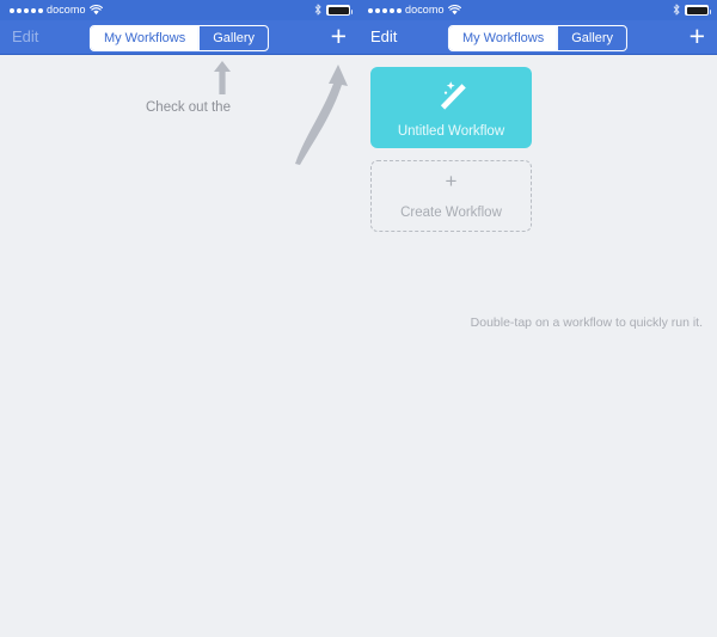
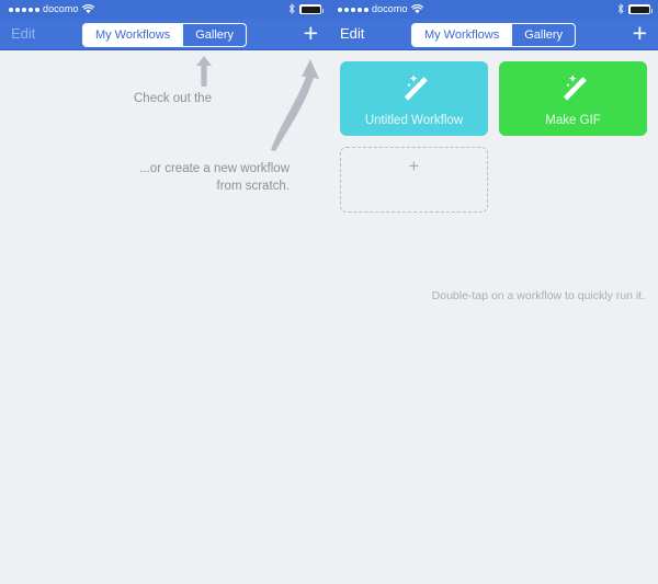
  docomo
  Edit
  My Workflows
  Gallery
  +
  Check out the
+ ...or create a new workflow
+ from scratch.
  docomo
  Edit
  My Workflows
  Gallery
  +
  Untitled Workflow
+ Make GIF
  +
- Create Workflow
  Double-tap on a workflow to quickly run it.
